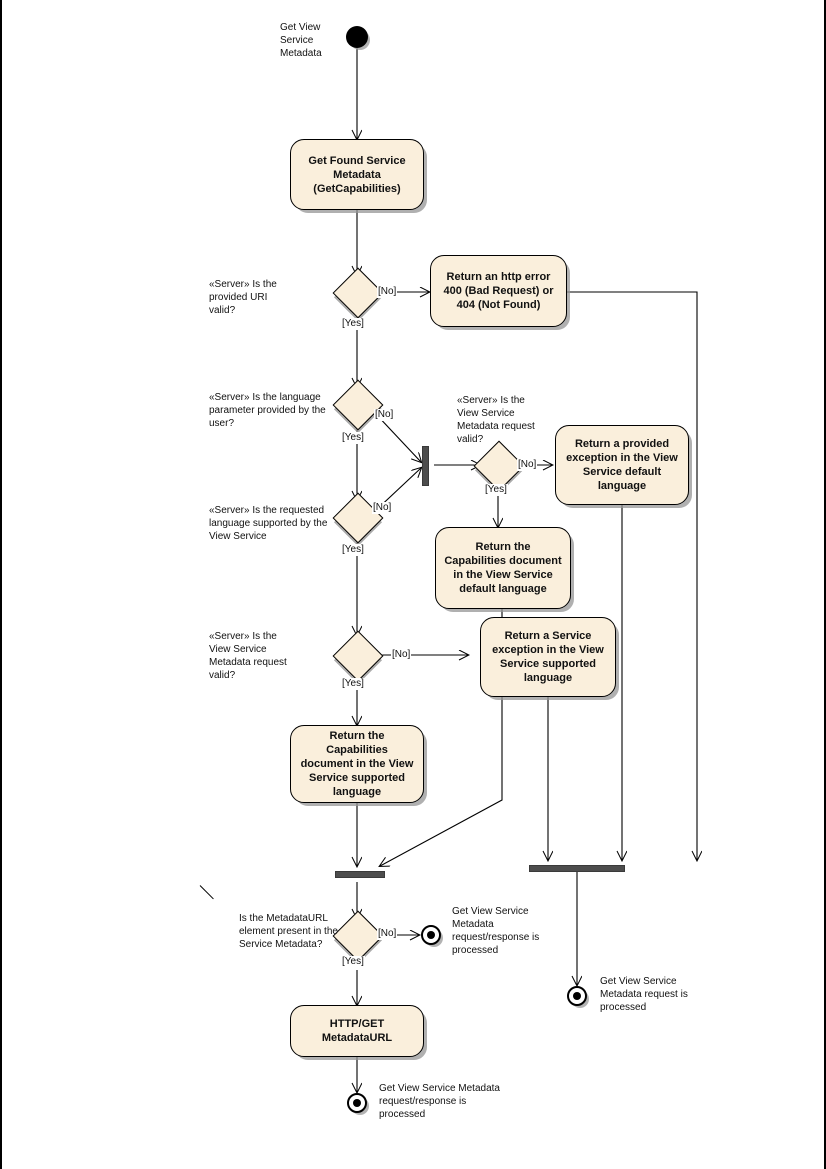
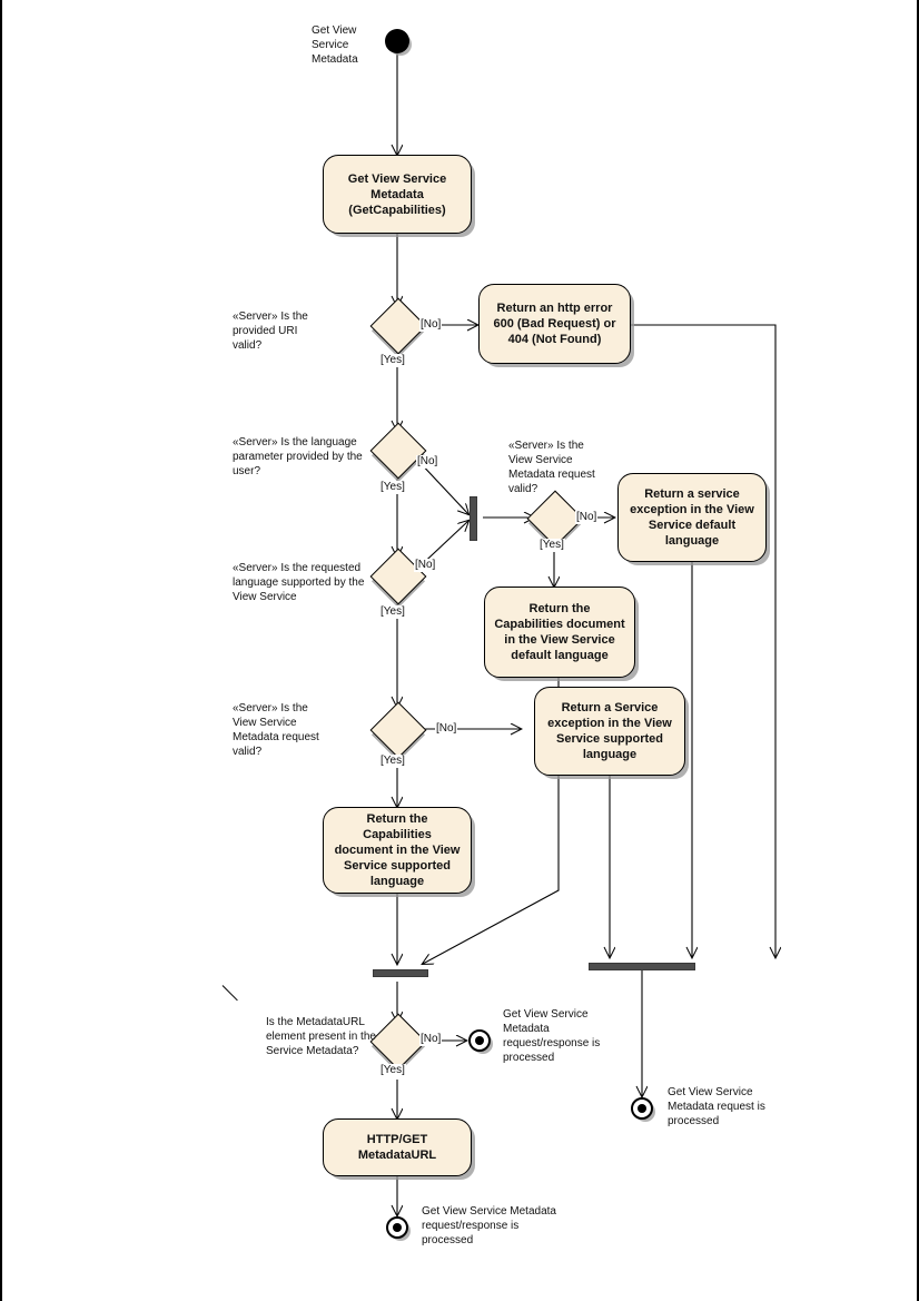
  Get View
  Service
  Metadata
- Get Found Service Metadata (GetCapabilities)
+ Get View Service Metadata (GetCapabilities)
- Return an http error 400 (Bad Request) or 404 (Not Found)
+ Return an http error 600 (Bad Request) or 404 (Not Found)
- Return a provided exception in the View Service default language
+ Return a service exception in the View Service default language
  Return the Capabilities document in the View Service default language
  Return a Service exception in the View Service supported language
  Return the Capabilities document in the View Service supported language
  HTTP/GET MetadataURL
  «Server» Is the
  provided URI
  valid?
  [No]
  [Yes]
  «Server» Is the language
  parameter provided by the
  user?
  [No]
  [Yes]
  «Server» Is the requested
  language supported by the
  View Service
  [No]
  [Yes]
  «Server» Is the
  View Service
  Metadata request
  valid?
  [No]
  [Yes]
  «Server» Is the
  View Service
  Metadata request
  valid?
  [No]
  [Yes]
  Is the MetadataURL
  element present in the
  Service Metadata?
  [No]
  [Yes]
  Get View Service
  Metadata
  request/response is
  processed
  Get View Service
  Metadata request is
  processed
  Get View Service Metadata
  request/response is
  processed
